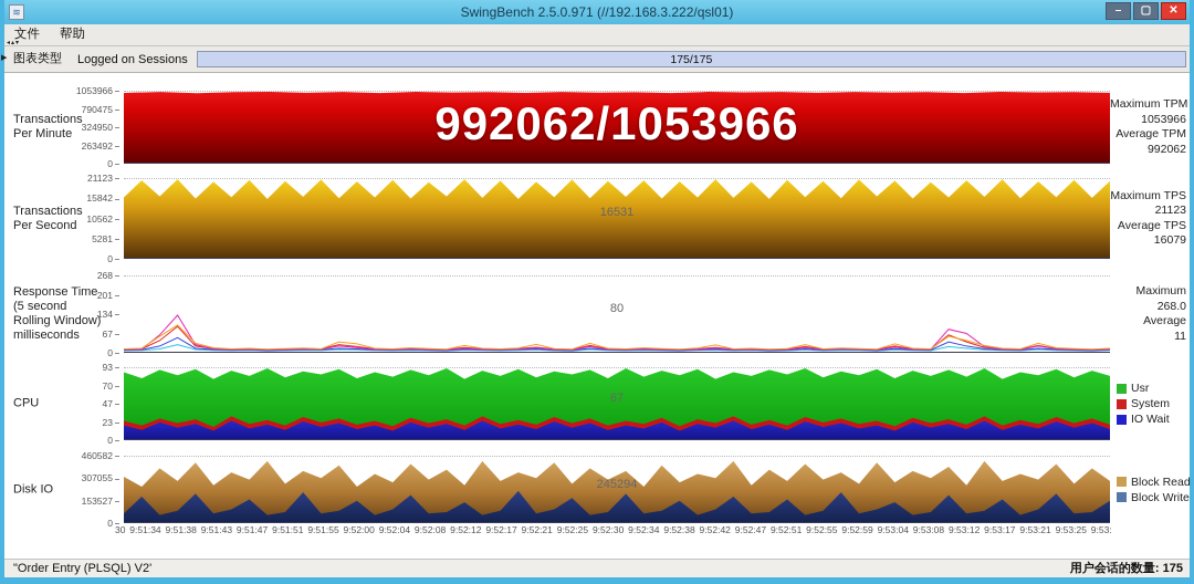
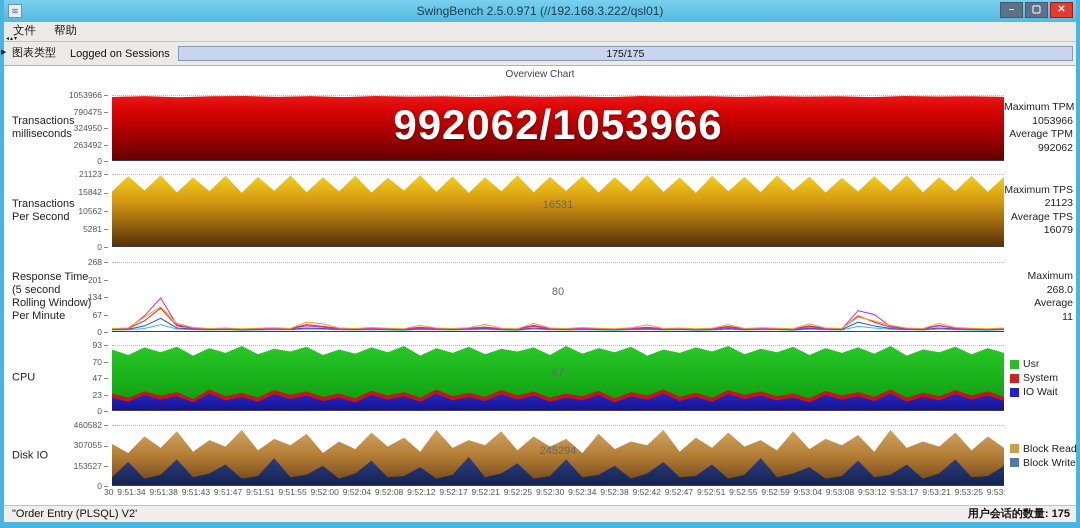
  ≋
  SwingBench 2.5.0.971 (//192.168.3.222/qsl01)
  –
  ▢
  ✕
  文件
  帮助
  图表类型
  Logged on Sessions
  175/175
+ Overview Chart
  Transactions
- Per Minute
+ milliseconds
  1053966
  790475
  324950
  263492
  0
  992062/1053966
  Maximum TPM
  1053966
  Average TPM
  992062
  Transactions
  Per Second
  21123
  15842
  10562
  5281
  0
  16531
  Maximum TPS
  21123
  Average TPS
  16079
  Response Time
  (5 second
  Rolling Window)
- milliseconds
+ Per Minute
  268
  201
  134
  67
  0
  80
  Maximum
  268.0
  Average
  11
  CPU
  93
  70
  47
  23
  0
  67
  Usr
  System
  IO Wait
  Disk IO
  460582
  307055
  153527
  0
  245294
  Block Read
  Block Write
  30
  9:51:34
  9:51:38
  9:51:43
  9:51:47
  9:51:51
  9:51:55
  9:52:00
  9:52:04
  9:52:08
  9:52:12
  9:52:17
  9:52:21
  9:52:25
  9:52:30
  9:52:34
  9:52:38
  9:52:42
  9:52:47
  9:52:51
  9:52:55
  9:52:59
  9:53:04
  9:53:08
  9:53:12
  9:53:17
  9:53:21
  9:53:25
  9:53:
  "Order Entry (PLSQL) V2'
  用户会话的数量: 175
